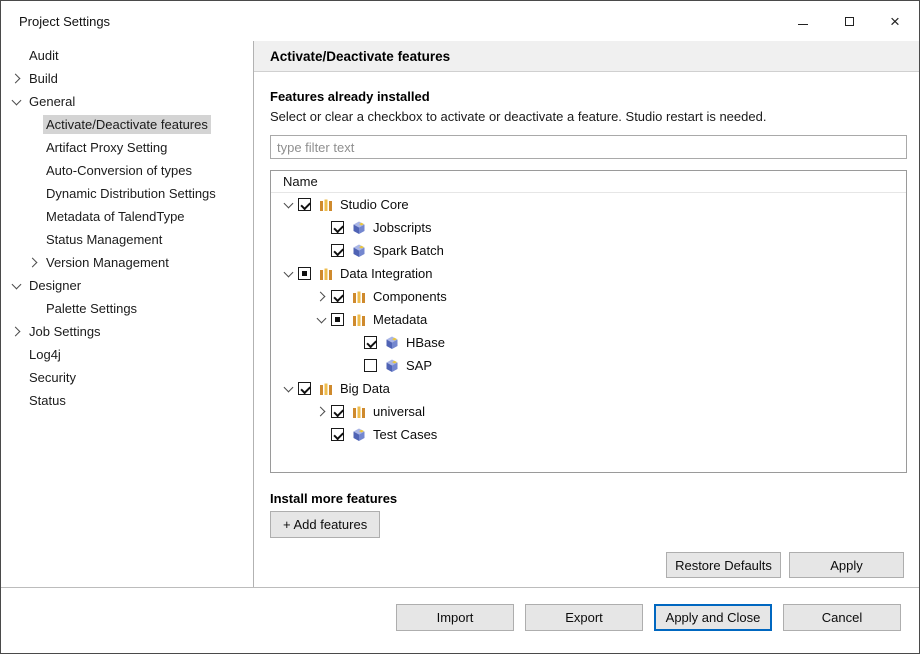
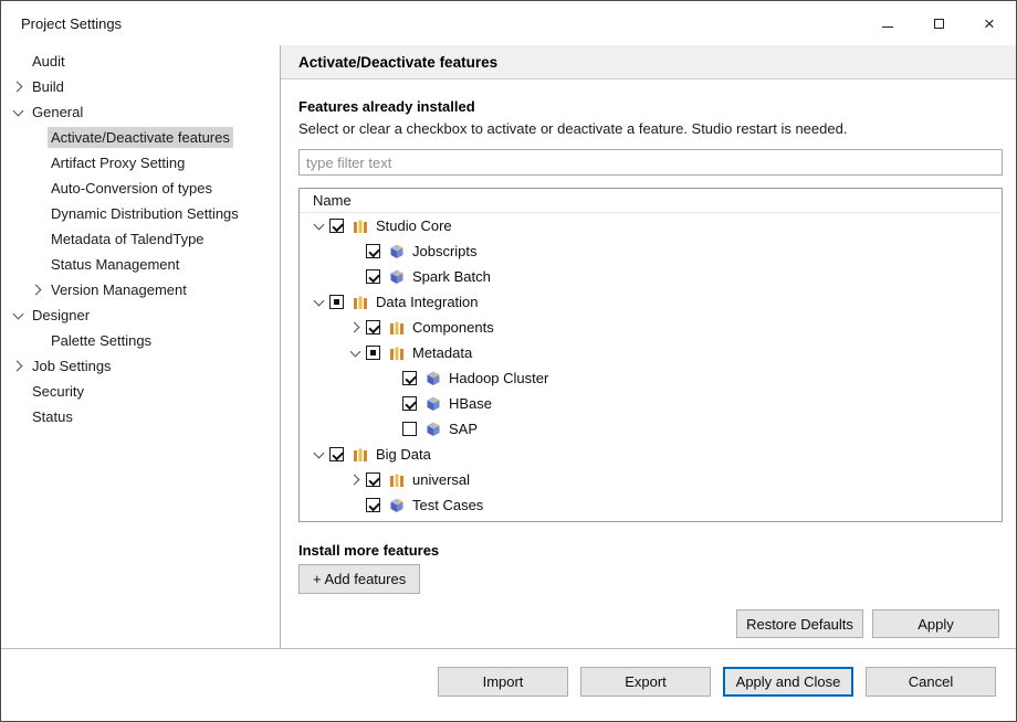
  Project Settings
  ×
  Audit
  Build
  General
  Activate/Deactivate features
  Artifact Proxy Setting
  Auto-Conversion of types
  Dynamic Distribution Settings
  Metadata of TalendType
  Status Management
  Version Management
  Designer
  Palette Settings
  Job Settings
- Log4j
  Security
  Status
  Activate/Deactivate features
  Features already installed
  Select or clear a checkbox to activate or deactivate a feature. Studio restart is needed.
  type filter text
  Name
  Studio Core
  Jobscripts
  Spark Batch
  Data Integration
  Components
  Metadata
+ Hadoop Cluster
  HBase
  SAP
  Big Data
  universal
  Test Cases
  Install more features
  + Add features
  Restore Defaults
  Apply
  Import
  Export
  Apply and Close
  Cancel
